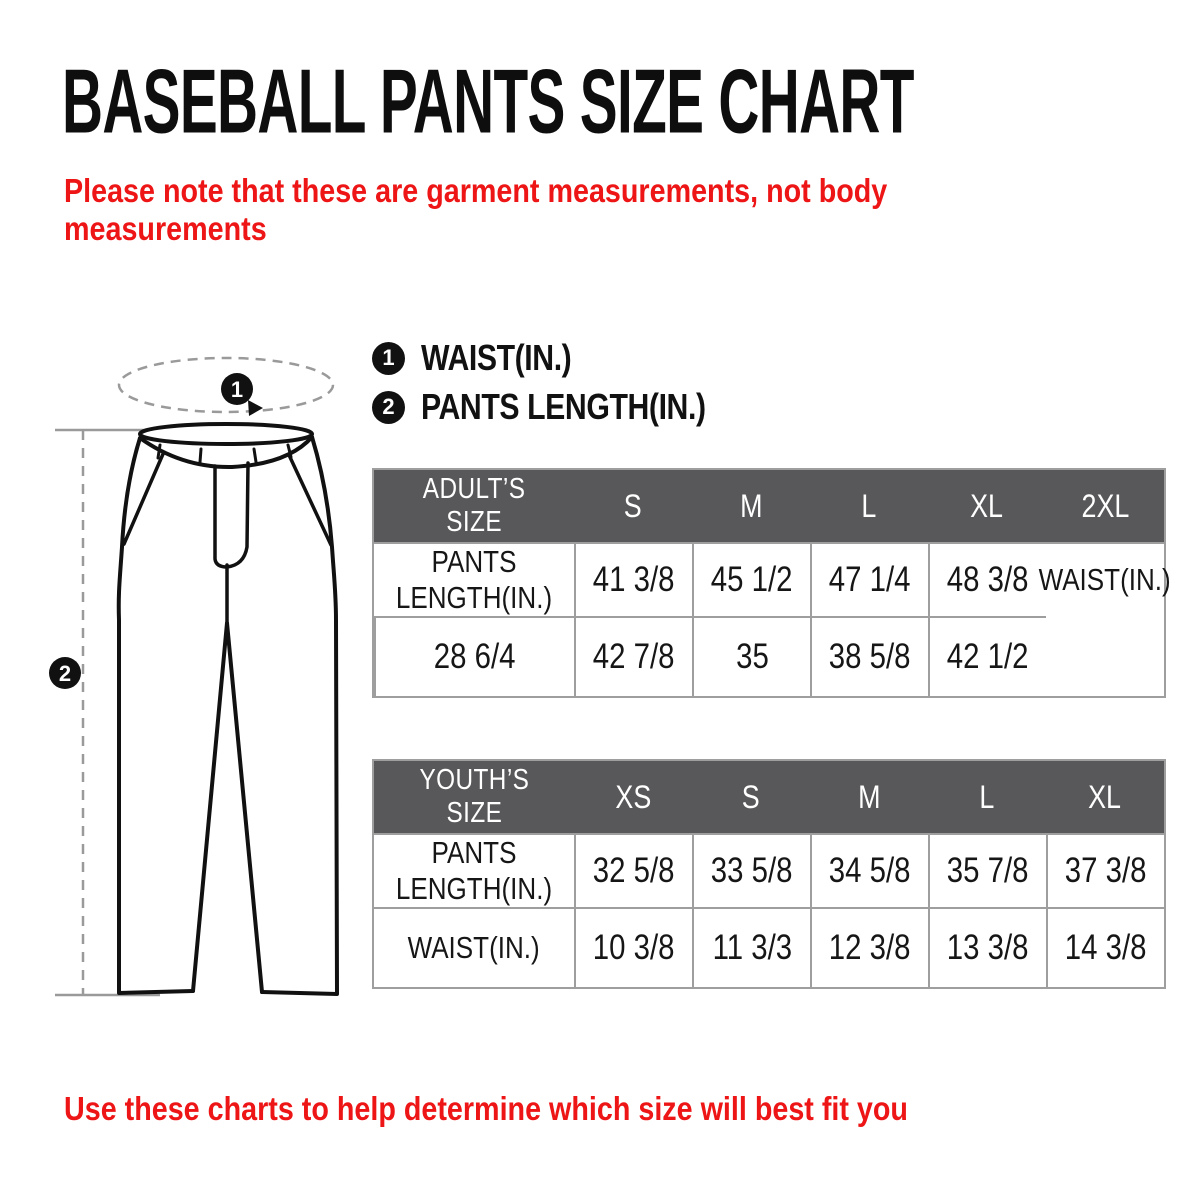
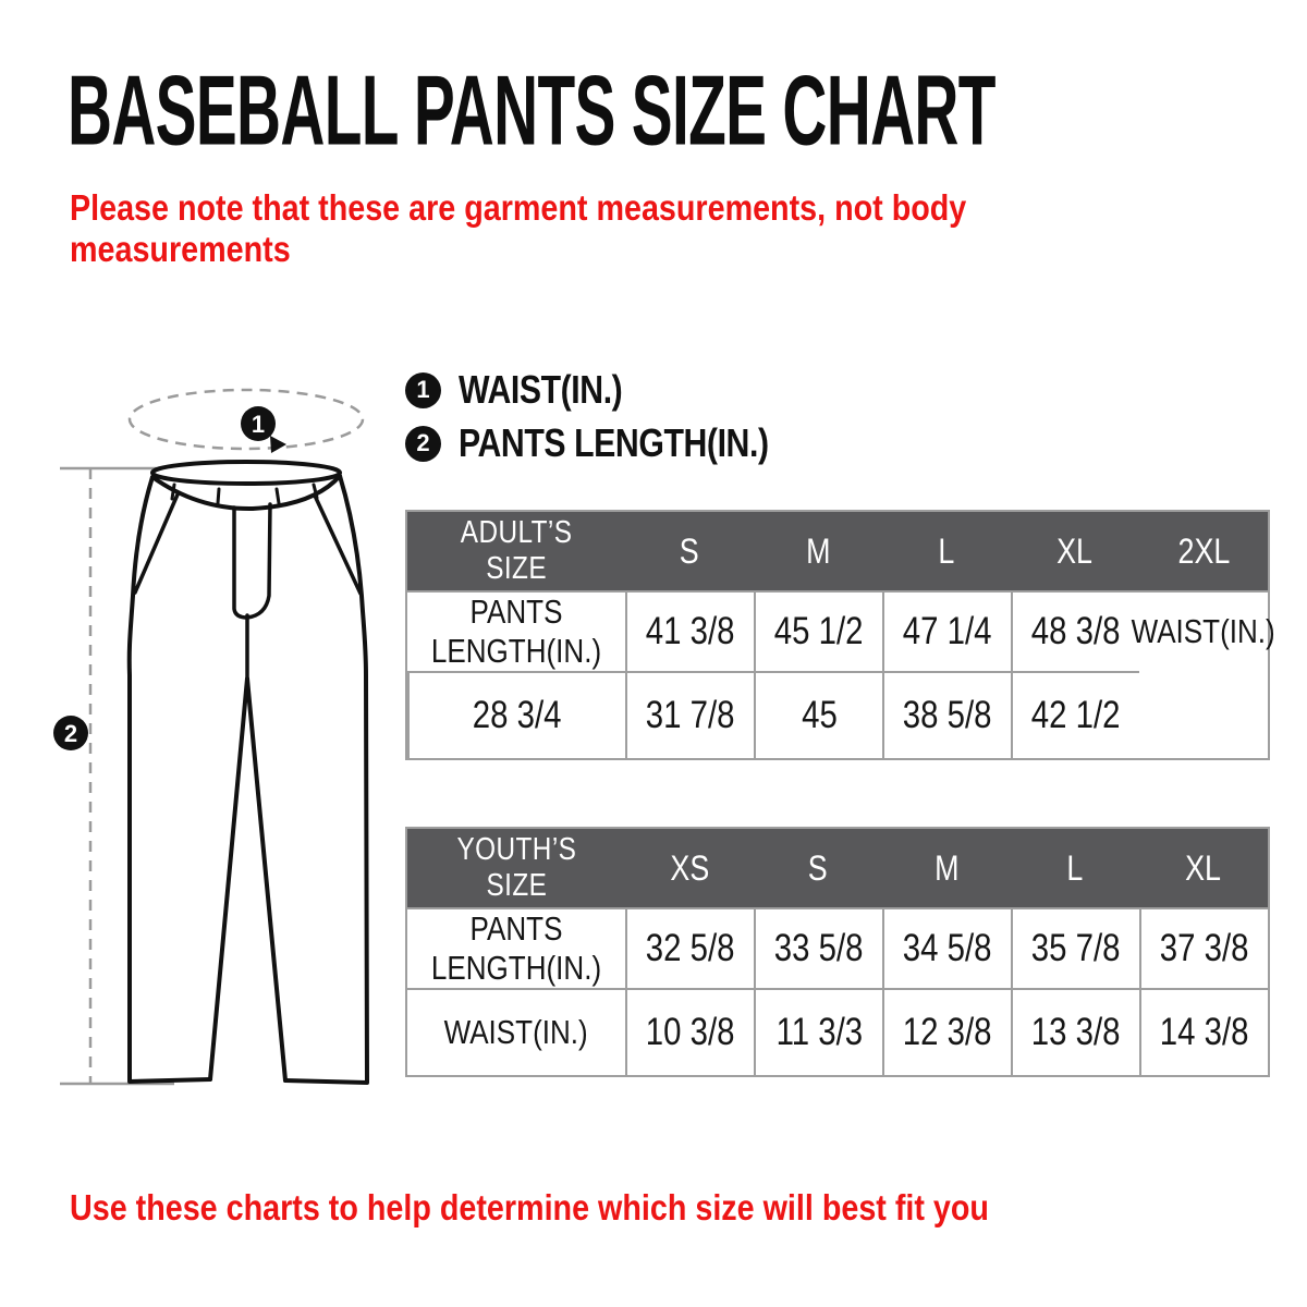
  BASEBALL PANTS SIZE CHART
  Please note that these are garment measurements, not body measurements
  1
  WAIST(IN.)
  2
  PANTS LENGTH(IN.)
  1
  2
  ADULT’S
  SIZE
  S
  M
  L
  XL
  2XL
  PANTS
  LENGTH(IN.)
  41 3/8
  45 1/2
  47 1/4
  48 3/8
  WAIST(IN.)
- 28 6/4
+ 28 3/4
- 42 7/8
+ 31 7/8
- 35
+ 45
  38 5/8
  42 1/2
  YOUTH’S
  SIZE
  XS
  S
  M
  L
  XL
  PANTS
  LENGTH(IN.)
  32 5/8
  33 5/8
  34 5/8
  35 7/8
  37 3/8
  WAIST(IN.)
  10 3/8
  11 3/3
  12 3/8
  13 3/8
  14 3/8
  Use these charts to help determine which size will best fit you
